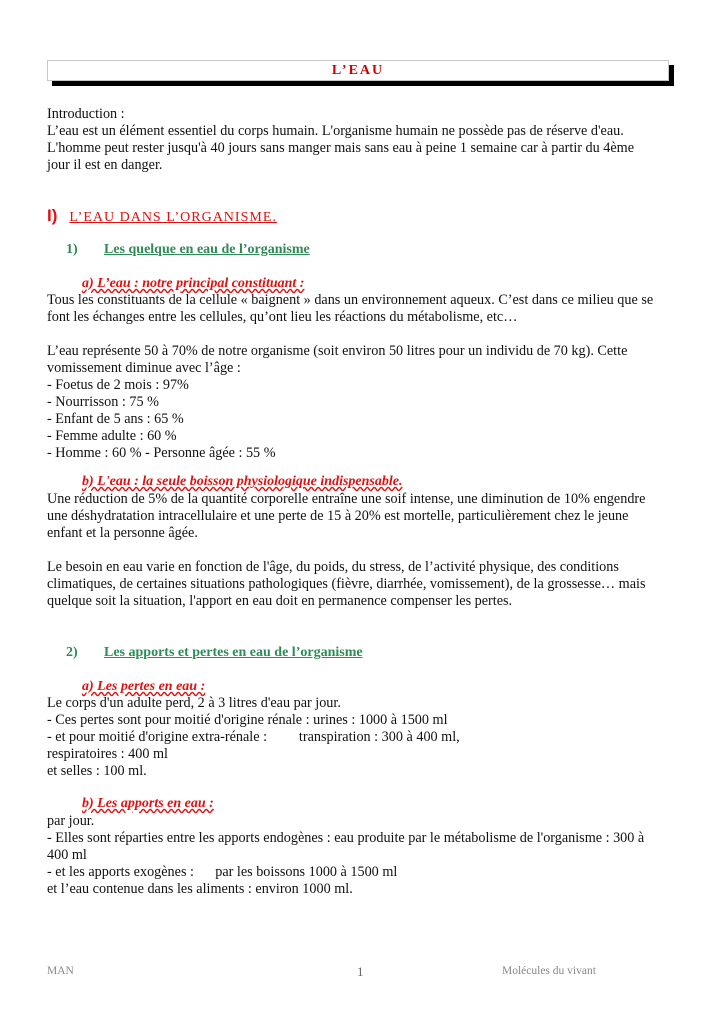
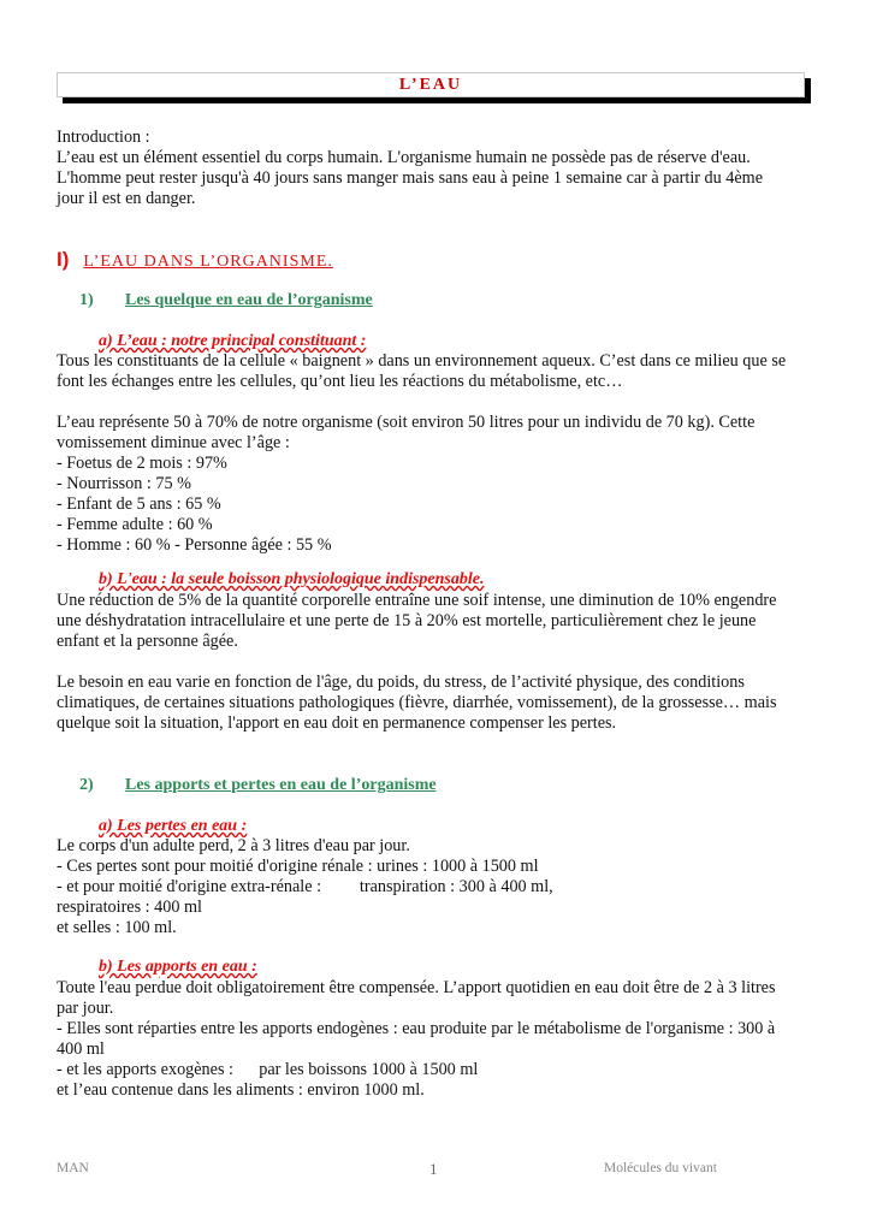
  L’EAU
  Introduction :
  L’eau est un élément essentiel du corps humain. L'organisme humain ne possède pas de réserve d'eau.
  L'homme peut rester jusqu'à 40 jours sans manger mais sans eau à peine 1 semaine car à partir du 4ème
  jour il est en danger.
  I) L’EAU DANS L’ORGANISME.
  1) Les quelque en eau de l’organisme
  a) L’eau : notre principal constituant :
  Tous les constituants de la cellule « baignent » dans un environnement aqueux. C’est dans ce milieu que se
  font les échanges entre les cellules, qu’ont lieu les réactions du métabolisme, etc…
  L’eau représente 50 à 70% de notre organisme (soit environ 50 litres pour un individu de 70 kg). Cette
  vomissement diminue avec l’âge :
  - Foetus de 2 mois : 97%
  - Nourrisson : 75 %
  - Enfant de 5 ans : 65 %
  - Femme adulte : 60 %
  - Homme : 60 % - Personne âgée : 55 %
  b) L'eau : la seule boisson physiologique indispensable.
  Une réduction de 5% de la quantité corporelle entraîne une soif intense, une diminution de 10% engendre
  une déshydratation intracellulaire et une perte de 15 à 20% est mortelle, particulièrement chez le jeune
  enfant et la personne âgée.
  Le besoin en eau varie en fonction de l'âge, du poids, du stress, de l’activité physique, des conditions
  climatiques, de certaines situations pathologiques (fièvre, diarrhée, vomissement), de la grossesse… mais
  quelque soit la situation, l'apport en eau doit en permanence compenser les pertes.
  2) Les apports et pertes en eau de l’organisme
  a) Les pertes en eau :
  Le corps d'un adulte perd, 2 à 3 litres d'eau par jour.
  - Ces pertes sont pour moitié d'origine rénale : urines : 1000 à 1500 ml
  - et pour moitié d'origine extra-rénale : transpiration : 300 à 400 ml,
  respiratoires : 400 ml
  et selles : 100 ml.
  b) Les apports en eau :
+ Toute l'eau perdue doit obligatoirement être compensée. L’apport quotidien en eau doit être de 2 à 3 litres
  par jour.
  - Elles sont réparties entre les apports endogènes : eau produite par le métabolisme de l'organisme : 300 à
  400 ml
  - et les apports exogènes : par les boissons 1000 à 1500 ml
  et l’eau contenue dans les aliments : environ 1000 ml.
  MAN
  1
  Molécules du vivant
